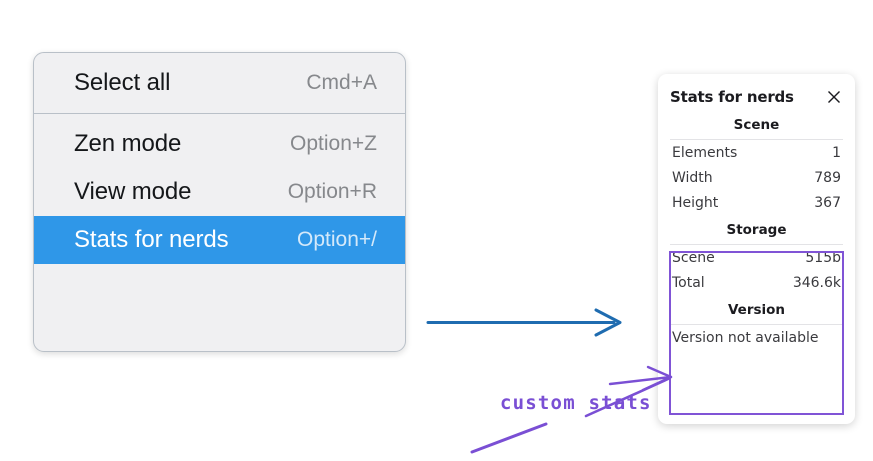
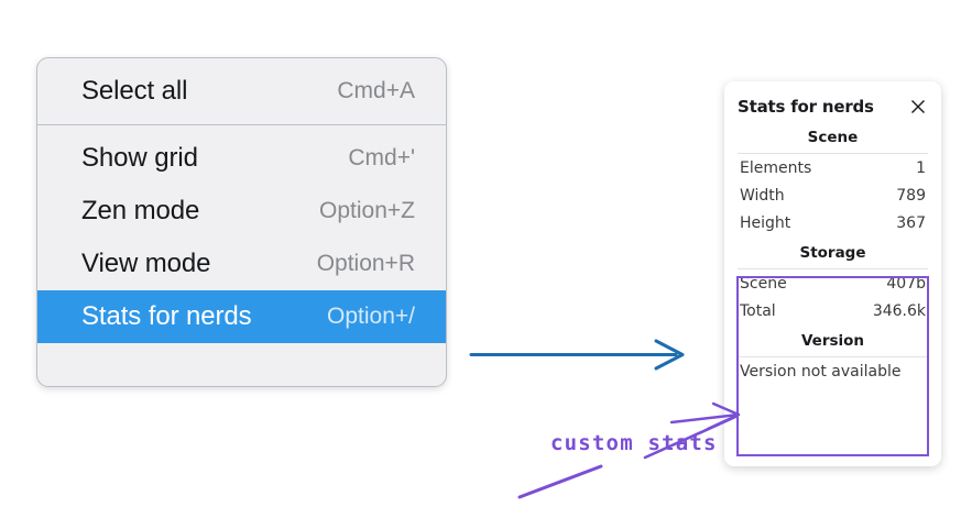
  Select all
  Cmd+A
+ Show grid
+ Cmd+'
  Zen mode
  Option+Z
  View mode
  Option+R
  Stats for nerds
  Option+/
  Stats for nerds
  Scene
  Elements
  1
  Width
  789
  Height
  367
  Storage
  Scene
- 515b
+ 407b
  Total
  346.6k
  Version
  Version not available
  custom stats
